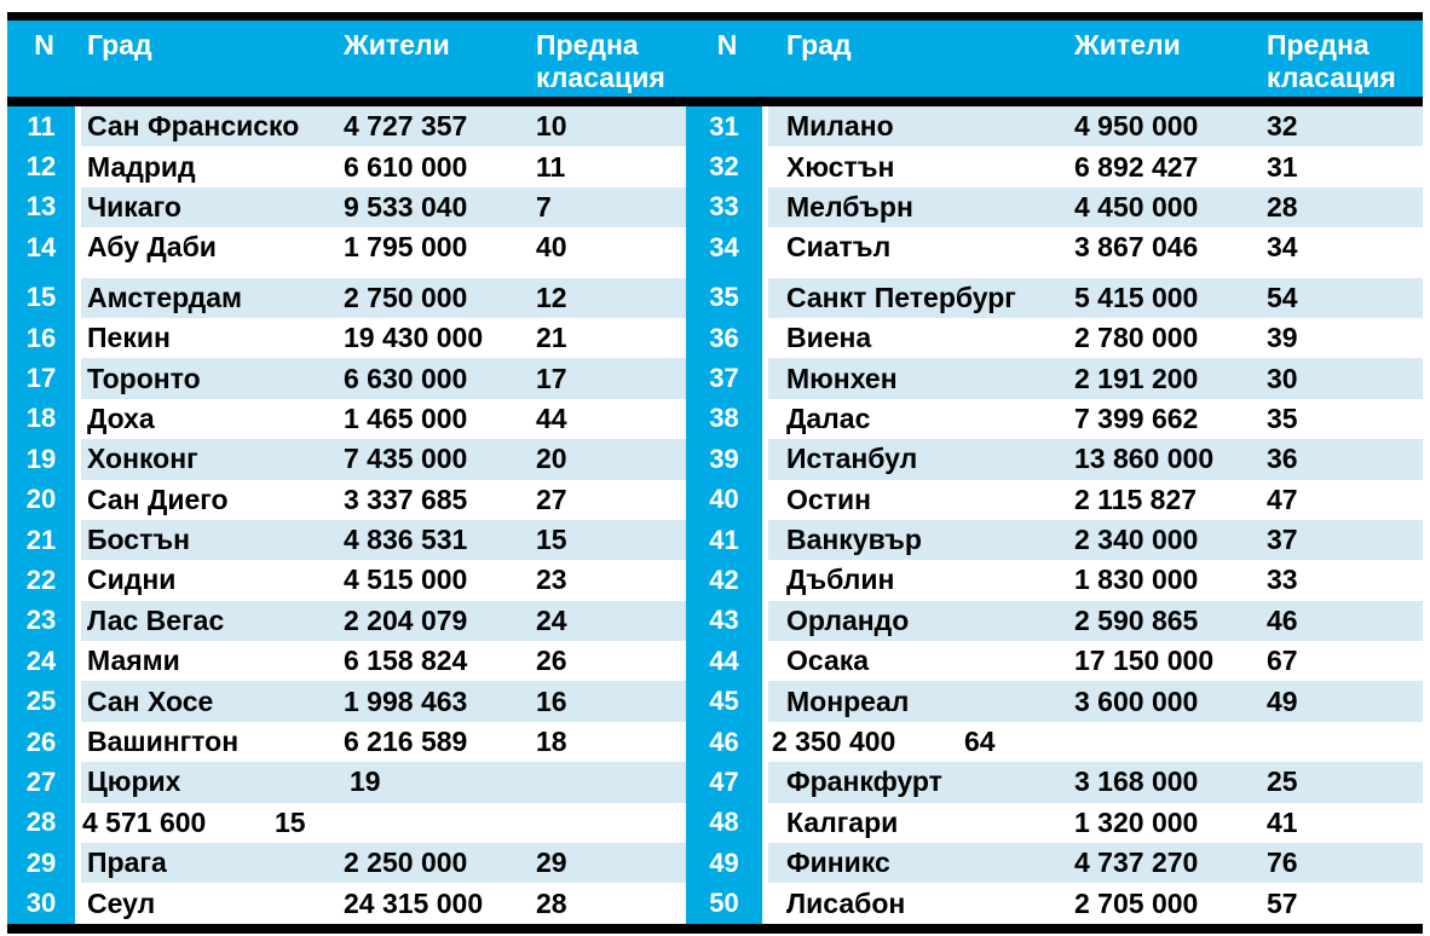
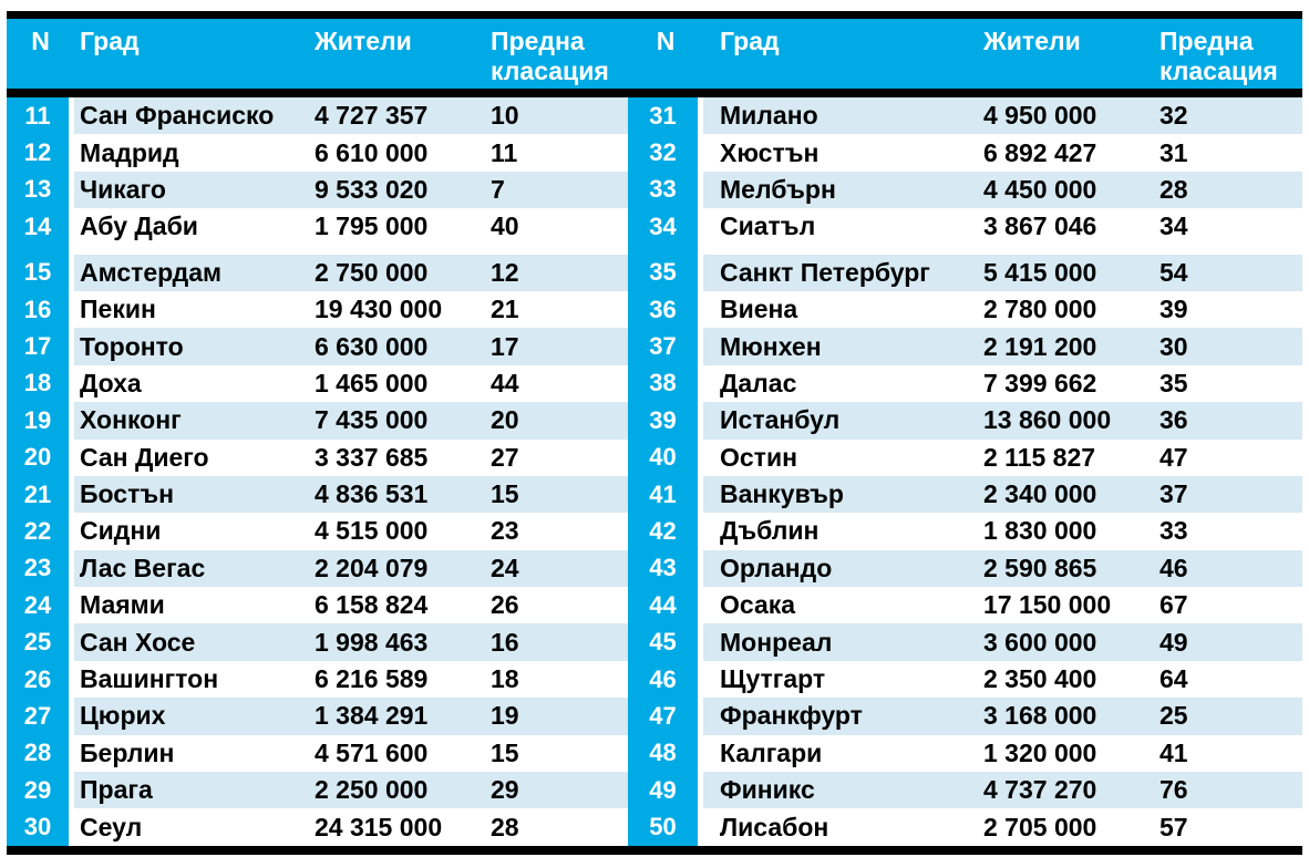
  N
  Град
  Жители
  Предна класация
  N
  Град
  Жители
  Предна класация
  11
  Сан Франсиско
  4 727 357
  10
  12
  Мадрид
  6 610 000
  11
  13
  Чикаго
- 9 533 040
+ 9 533 020
  7
  14
  Абу Даби
  1 795 000
  40
  15
  Амстердам
  2 750 000
  12
  16
  Пекин
  19 430 000
  21
  17
  Торонто
  6 630 000
  17
  18
  Доха
  1 465 000
  44
  19
  Хонконг
  7 435 000
  20
  20
  Сан Диего
  3 337 685
  27
  21
  Бостън
  4 836 531
  15
  22
  Сидни
  4 515 000
  23
  23
  Лас Вегас
  2 204 079
  24
  24
  Маями
  6 158 824
  26
  25
  Сан Хосе
  1 998 463
  16
  26
  Вашингтон
  6 216 589
  18
  27
  Цюрих
+ 1 384 291
  19
  28
+ Берлин
  4 571 600
  15
  29
  Прага
  2 250 000
  29
  30
  Сеул
  24 315 000
  28
  31
  Милано
  4 950 000
  32
  32
  Хюстън
  6 892 427
  31
  33
  Мелбърн
  4 450 000
  28
  34
  Сиатъл
  3 867 046
  34
  35
  Санкт Петербург
  5 415 000
  54
  36
  Виена
  2 780 000
  39
  37
  Мюнхен
  2 191 200
  30
  38
  Далас
  7 399 662
  35
  39
  Истанбул
  13 860 000
  36
  40
  Остин
  2 115 827
  47
  41
  Ванкувър
  2 340 000
  37
  42
  Дъблин
  1 830 000
  33
  43
  Орландо
  2 590 865
  46
  44
  Осака
  17 150 000
  67
  45
  Монреал
  3 600 000
  49
  46
+ Щутгарт
  2 350 400
  64
  47
  Франкфурт
  3 168 000
  25
  48
  Калгари
  1 320 000
  41
  49
  Финикс
  4 737 270
  76
  50
  Лисабон
  2 705 000
  57
